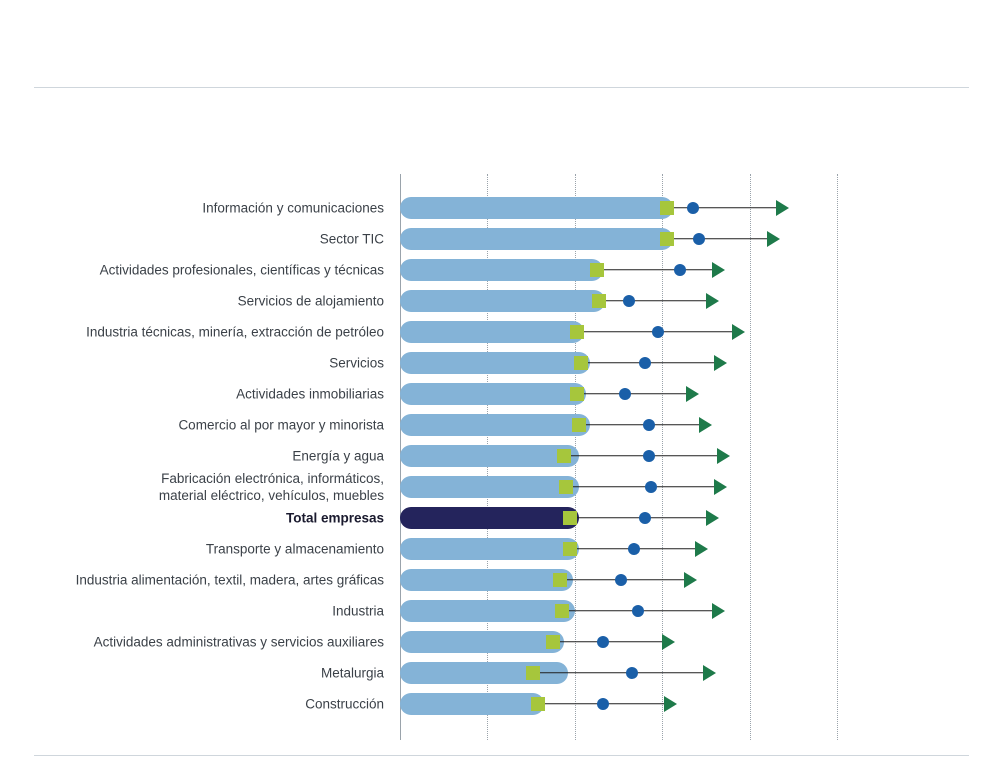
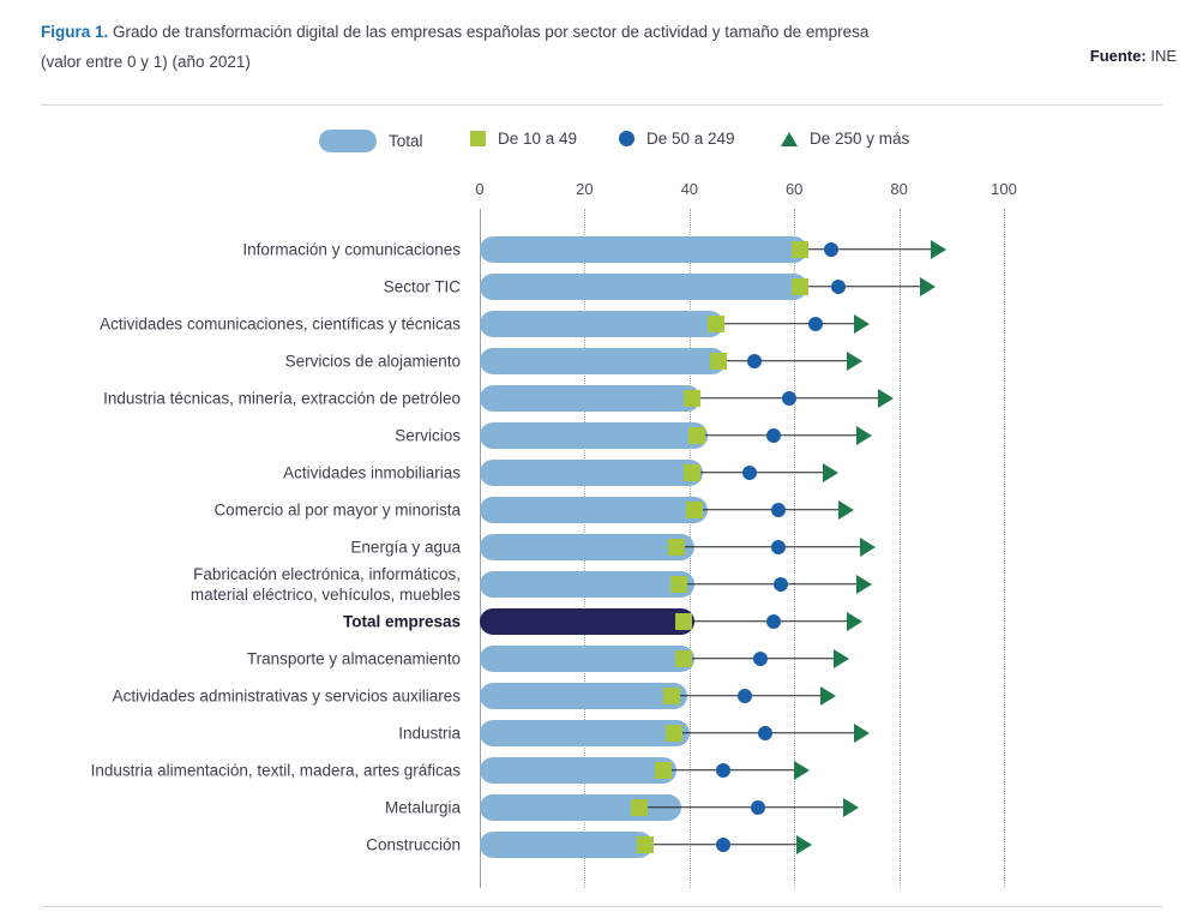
+ Figura 1. Grado de transformación digital de las empresas españolas por sector de actividad y tamaño de empresa (valor entre 0 y 1) (año 2021)
+ Fuente: INE
+ Total
+ De 10 a 49
+ De 50 a 249
+ De 250 y más
+ 0
+ 20
+ 40
+ 60
+ 80
+ 100
  Información y comunicaciones
  Sector TIC
- Actividades profesionales, científicas y técnicas
+ Actividades comunicaciones, científicas y técnicas
  Servicios de alojamiento
  Industria técnicas, minería, extracción de petróleo
  Servicios
  Actividades inmobiliarias
  Comercio al por mayor y minorista
  Energía y agua
  Fabricación electrónica, informáticos,
  material eléctrico, vehículos, muebles
  Total empresas
  Transporte y almacenamiento
- Industria alimentación, textil, madera, artes gráficas
+ Actividades administrativas y servicios auxiliares
  Industria
- Actividades administrativas y servicios auxiliares
+ Industria alimentación, textil, madera, artes gráficas
  Metalurgia
  Construcción
